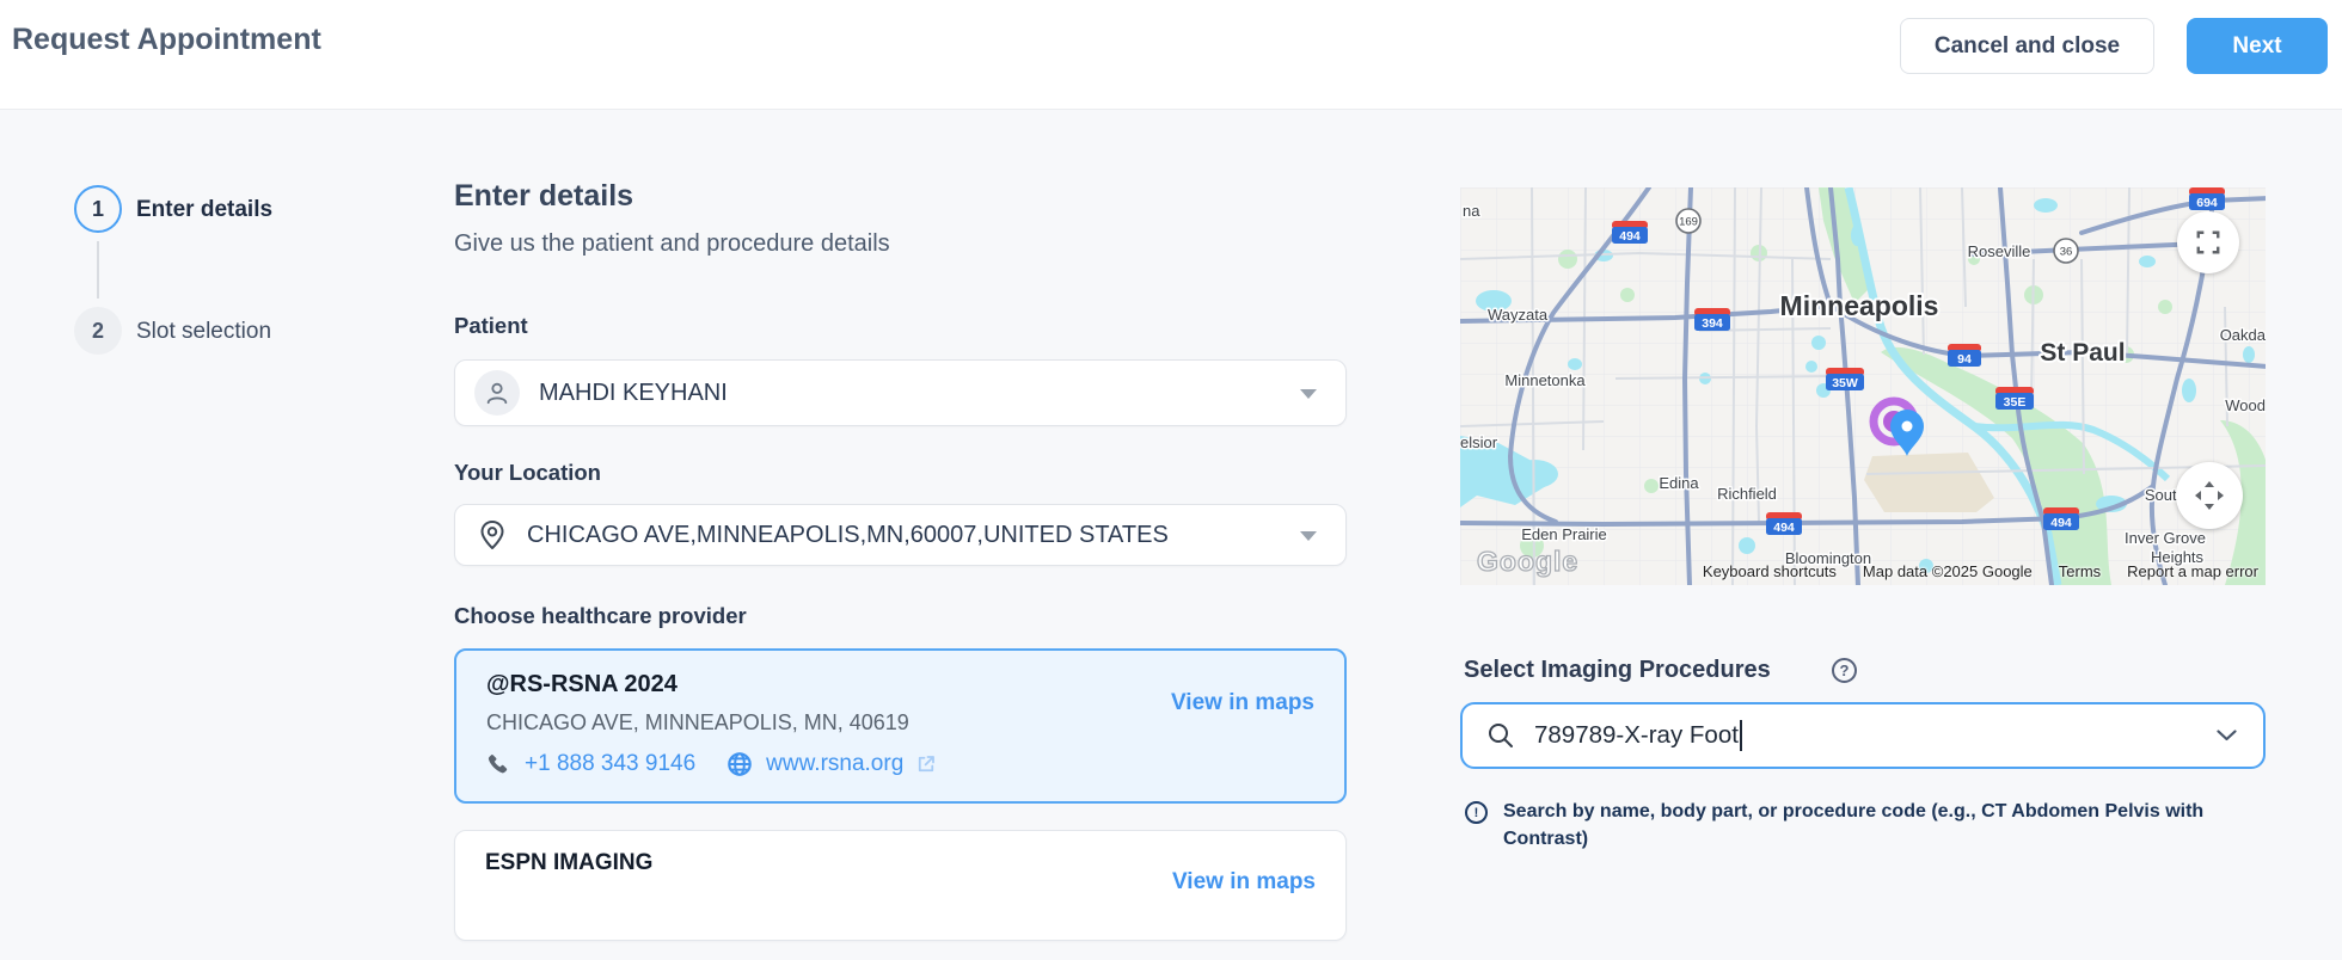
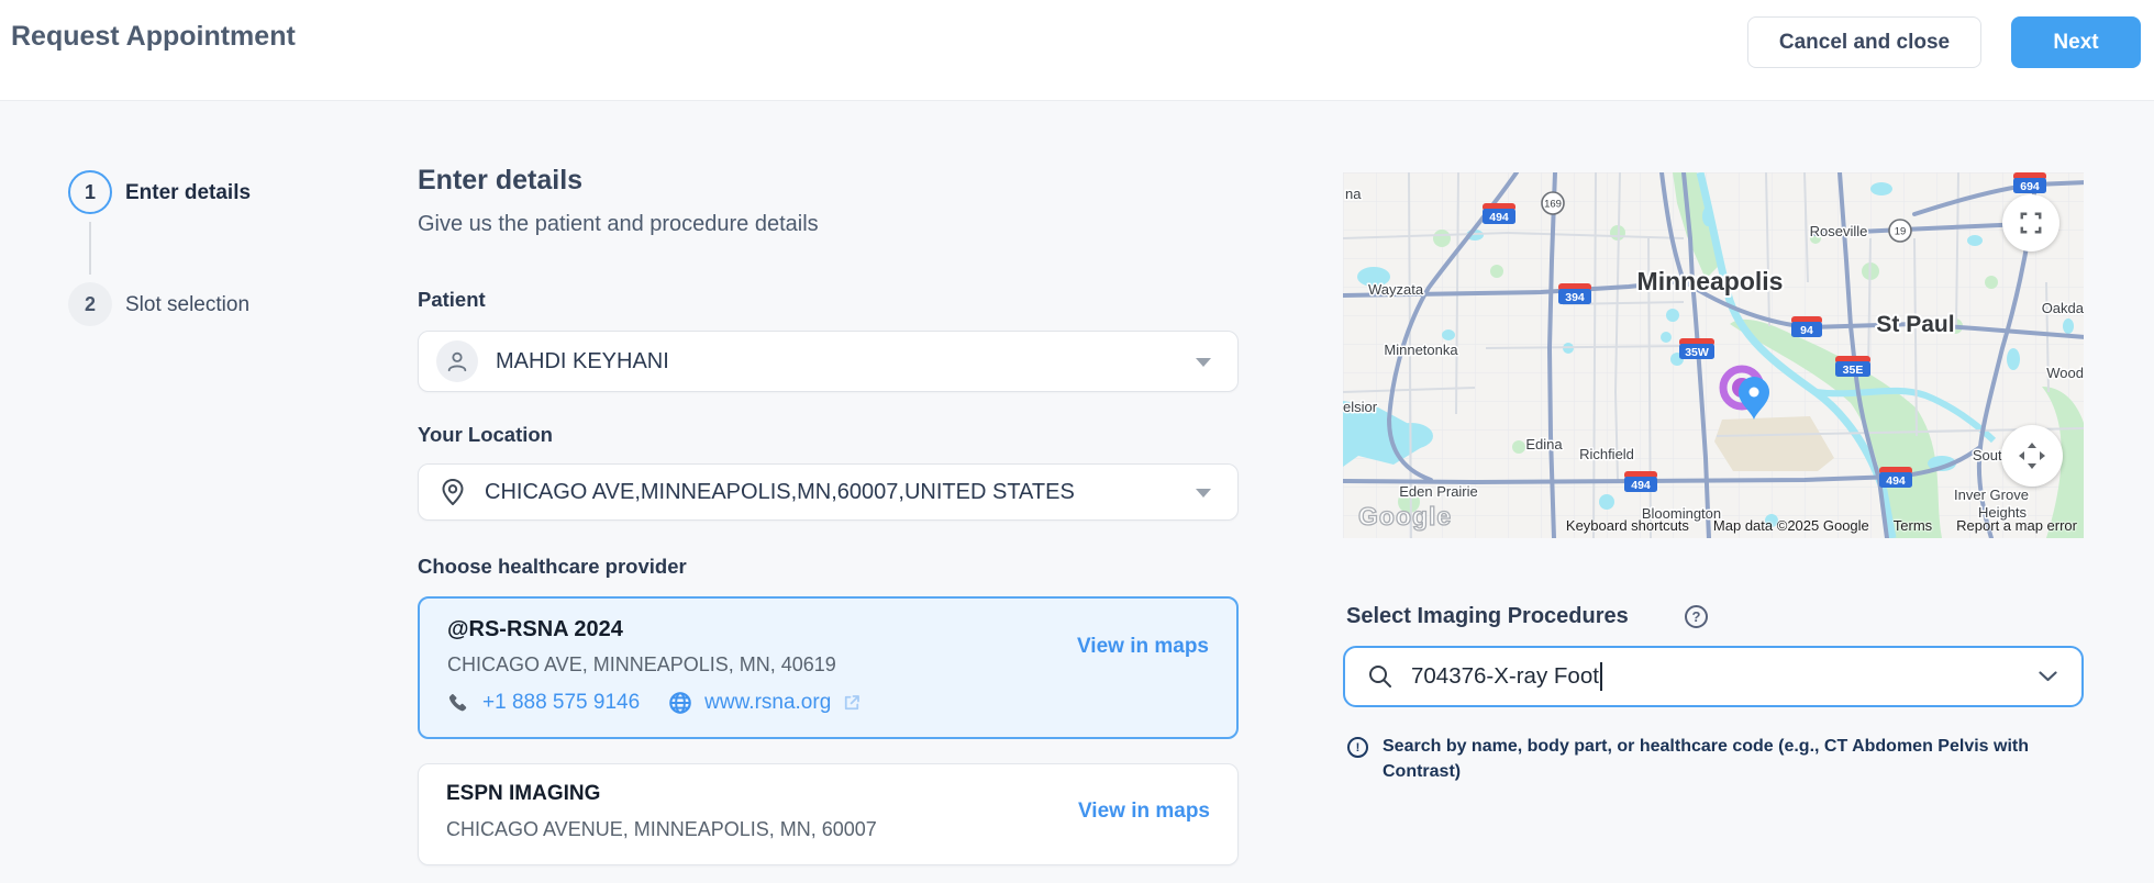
  Request Appointment
  Cancel and close
  Next
  1
  Enter details
  2
  Slot selection
  Enter details
  Give us the patient and procedure details
  Patient
  MAHDI KEYHANI
  Your Location
  CHICAGO AVE,MINNEAPOLIS,MN,60007,UNITED STATES
  Choose healthcare provider
  @RS-RSNA 2024
  View in maps
  CHICAGO AVE, MINNEAPOLIS, MN, 40619
- +1 888 343 9146
+ +1 888 575 9146
  www.rsna.org
  ESPN IMAGING
  View in maps
+ CHICAGO AVENUE, MINNEAPOLIS, MN, 60007
  494
  694
  394
  94
  35W
  35E
  494
  494
  169
- 36
+ 19
  Minneapolis
  St Paul
  Roseville
  Wayzata
  Minnetonka
  Edina
  Richfield
  Eden Prairie
  Bloomington
  Oakda
  Wood
  Inver Grove
  Heights
  elsior
  na
  Google
  Keyboard shortcuts
  Map data ©2025 Google
  Terms
  Report a map error
  Select Imaging Procedures
  ?
- 789789-X-ray Foot
+ 704376-X-ray Foot
  !
- Search by name, body part, or procedure code (e.g., CT Abdomen Pelvis with
+ Search by name, body part, or healthcare code (e.g., CT Abdomen Pelvis with
  Contrast)
